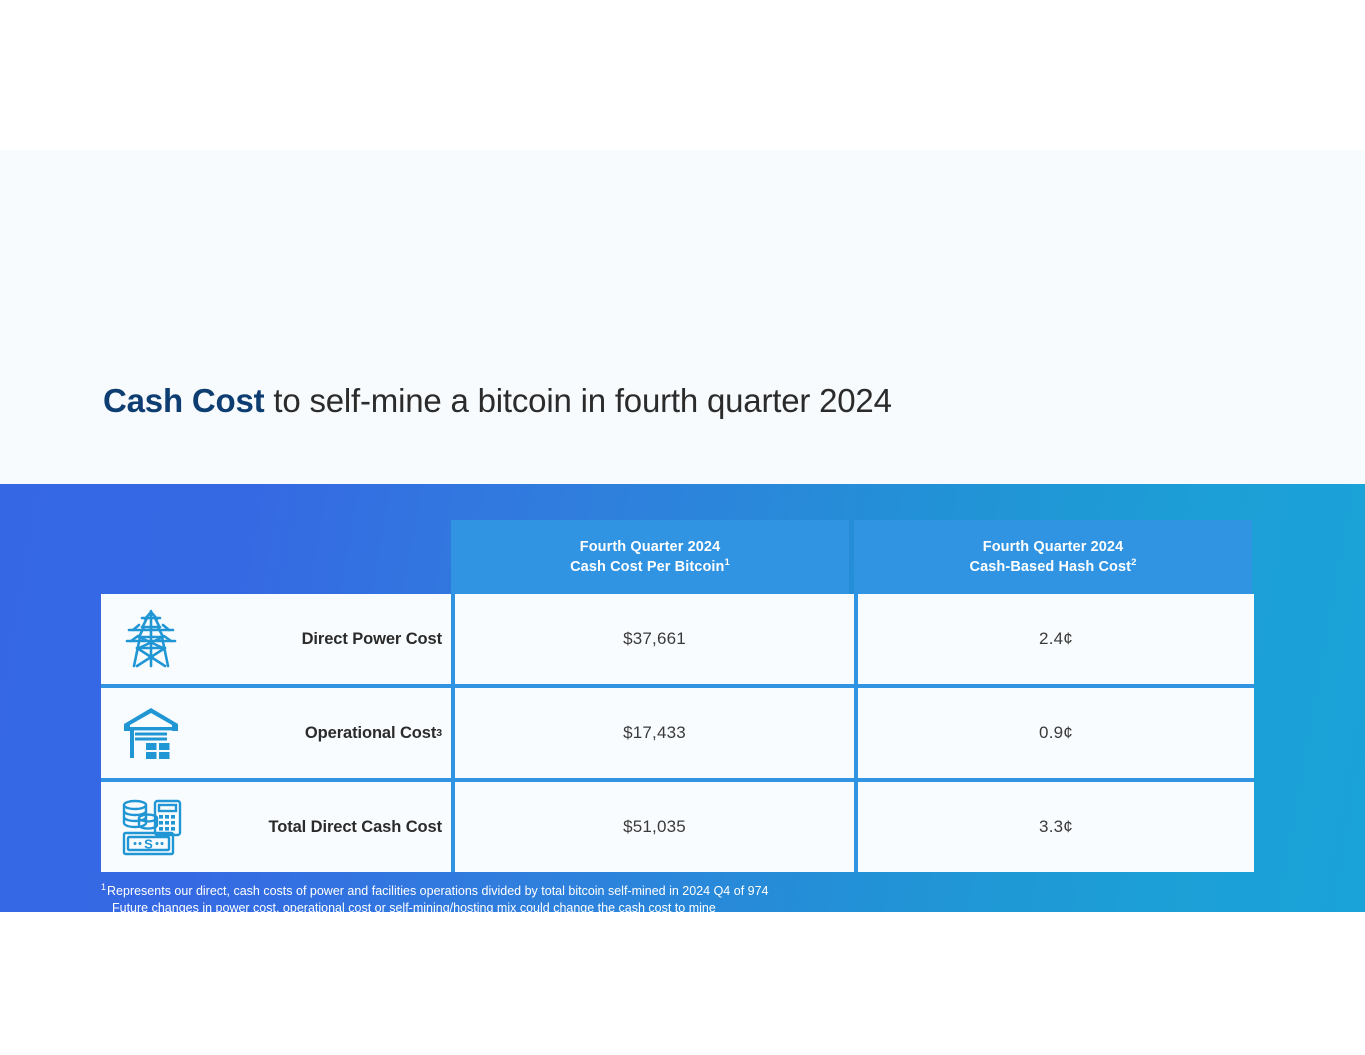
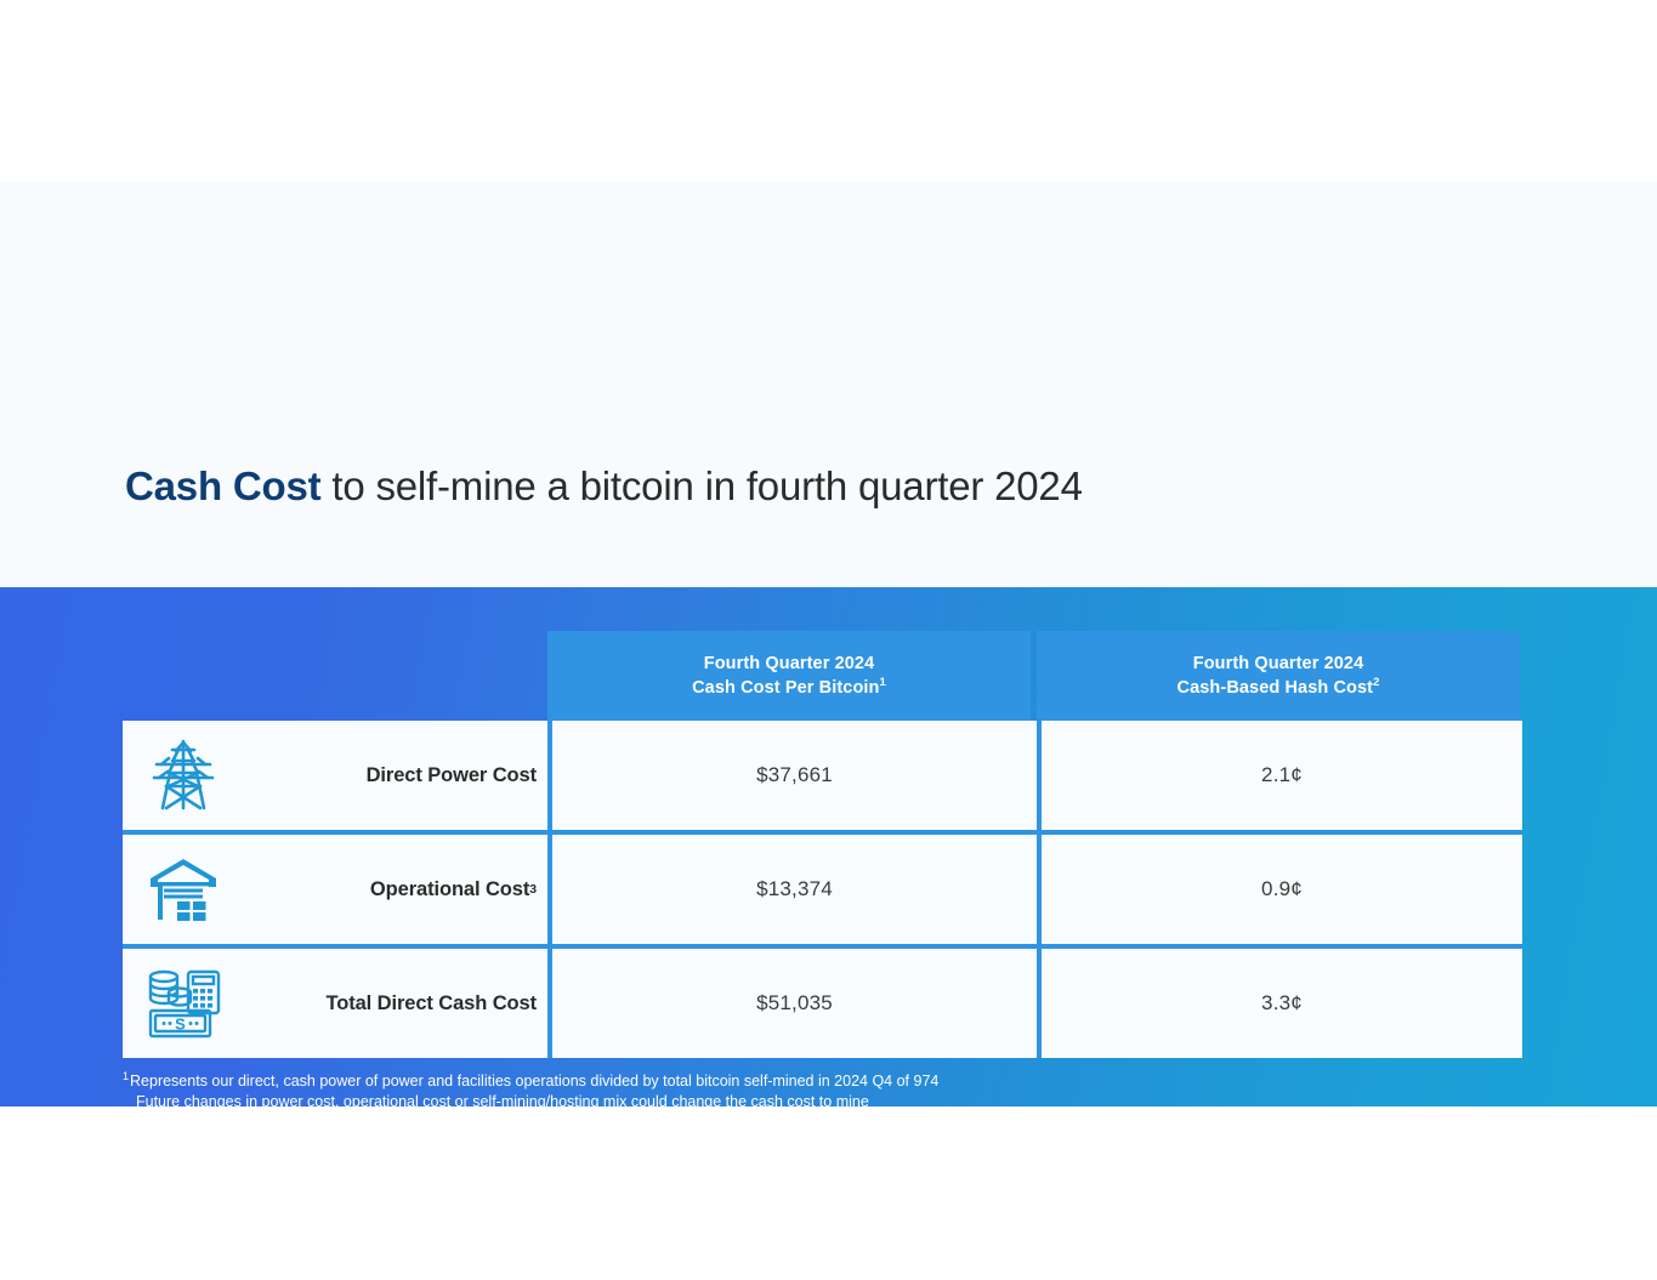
  Cash Cost to self-mine a bitcoin in fourth quarter 2024
  Fourth Quarter 2024
  Cash Cost Per Bitcoin1
  Fourth Quarter 2024
  Cash-Based Hash Cost2
  Direct Power Cost
  $37,661
- 2.4¢
+ 2.1¢
  Operational Cost
  3
- $17,433
+ $13,374
  0.9¢
  S
  Total Direct Cash Cost
  $51,035
  3.3¢
- 1Represents our direct, cash costs of power and facilities operations divided by total bitcoin self-mined in 2024 Q4 of 974
+ 1Represents our direct, cash power of power and facilities operations divided by total bitcoin self-mined in 2024 Q4 of 974
  Future changes in power cost, operational cost or self-mining/hosting mix could change the cash cost to mine
